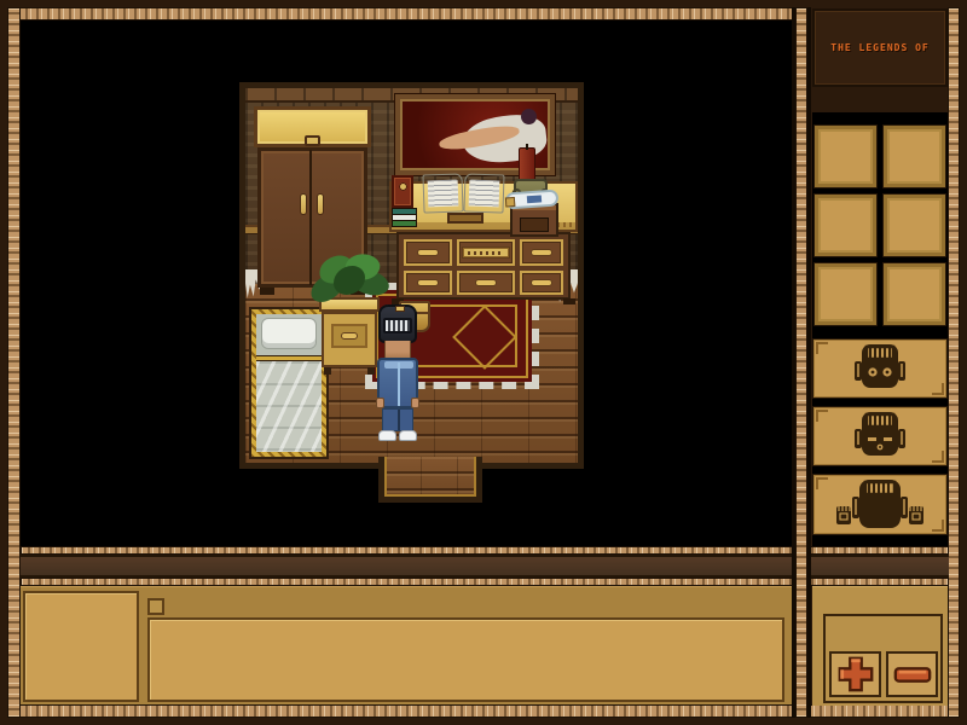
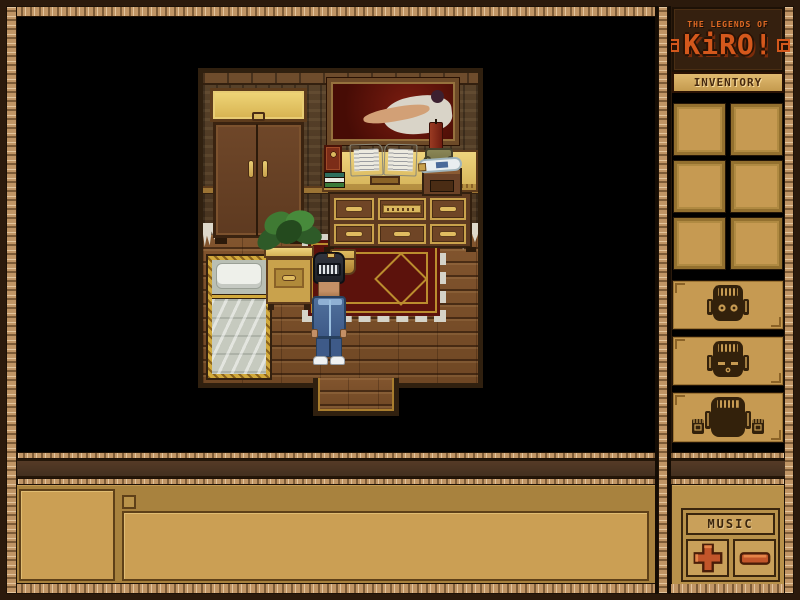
  THE LEGENDS OF
+ KiRO!
+ INVENTORY
+ MUSIC
